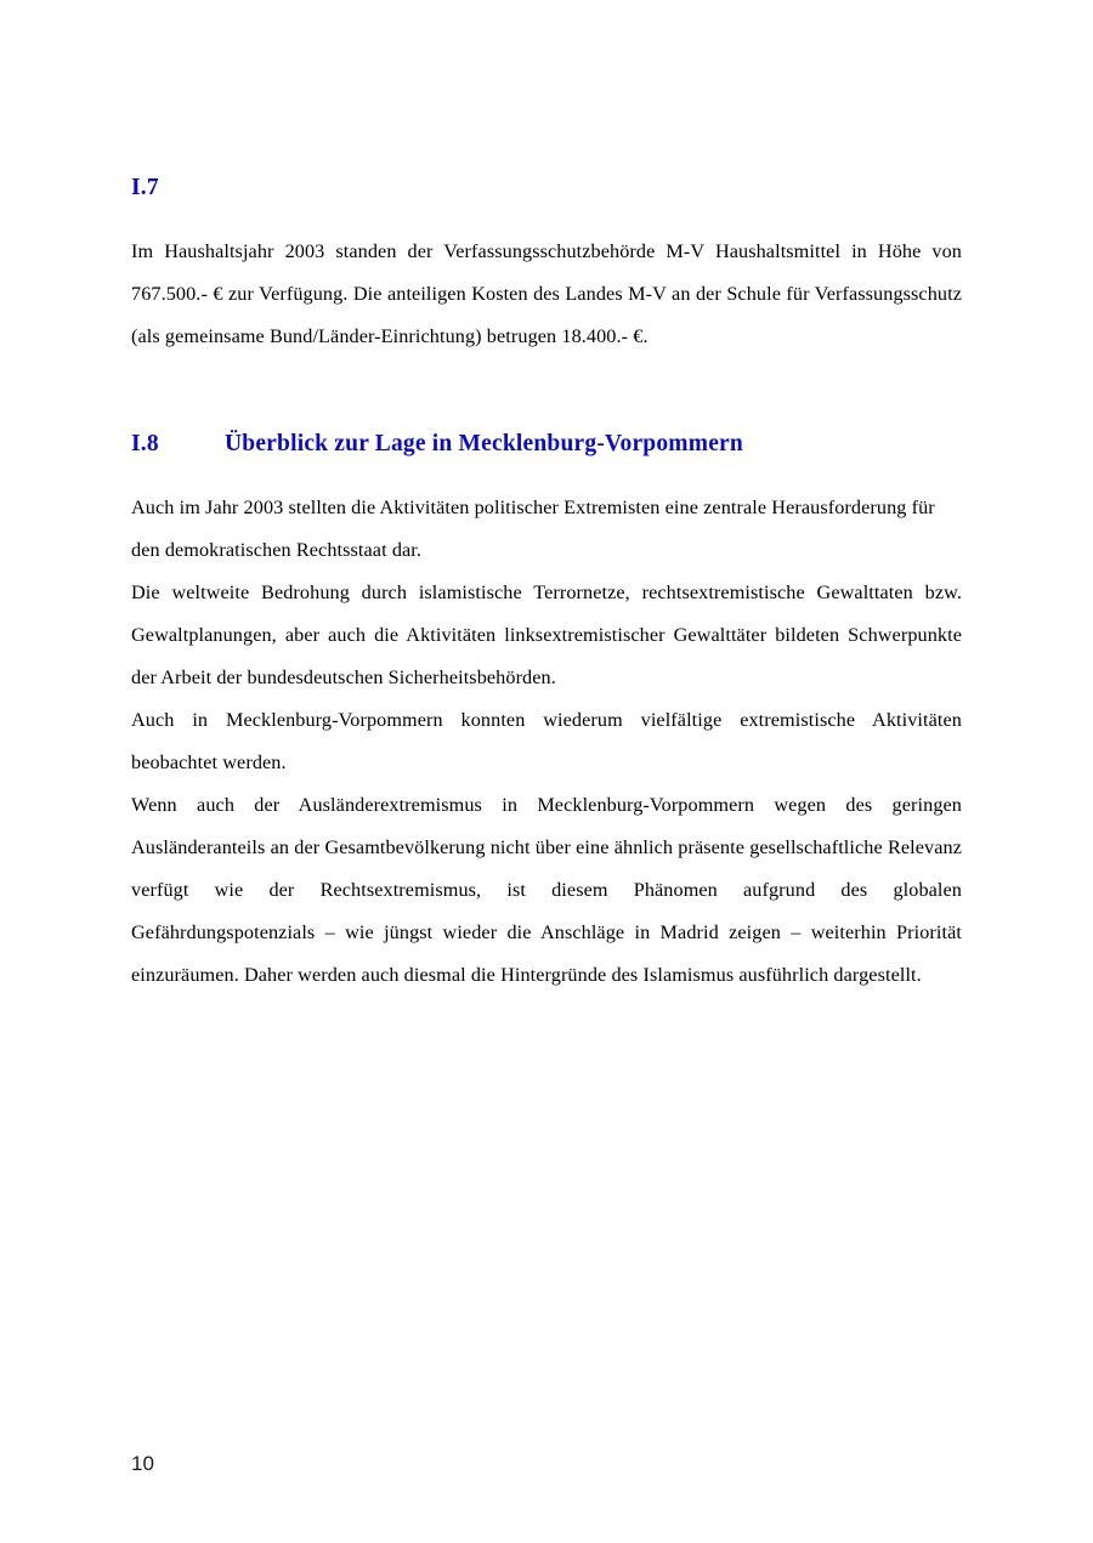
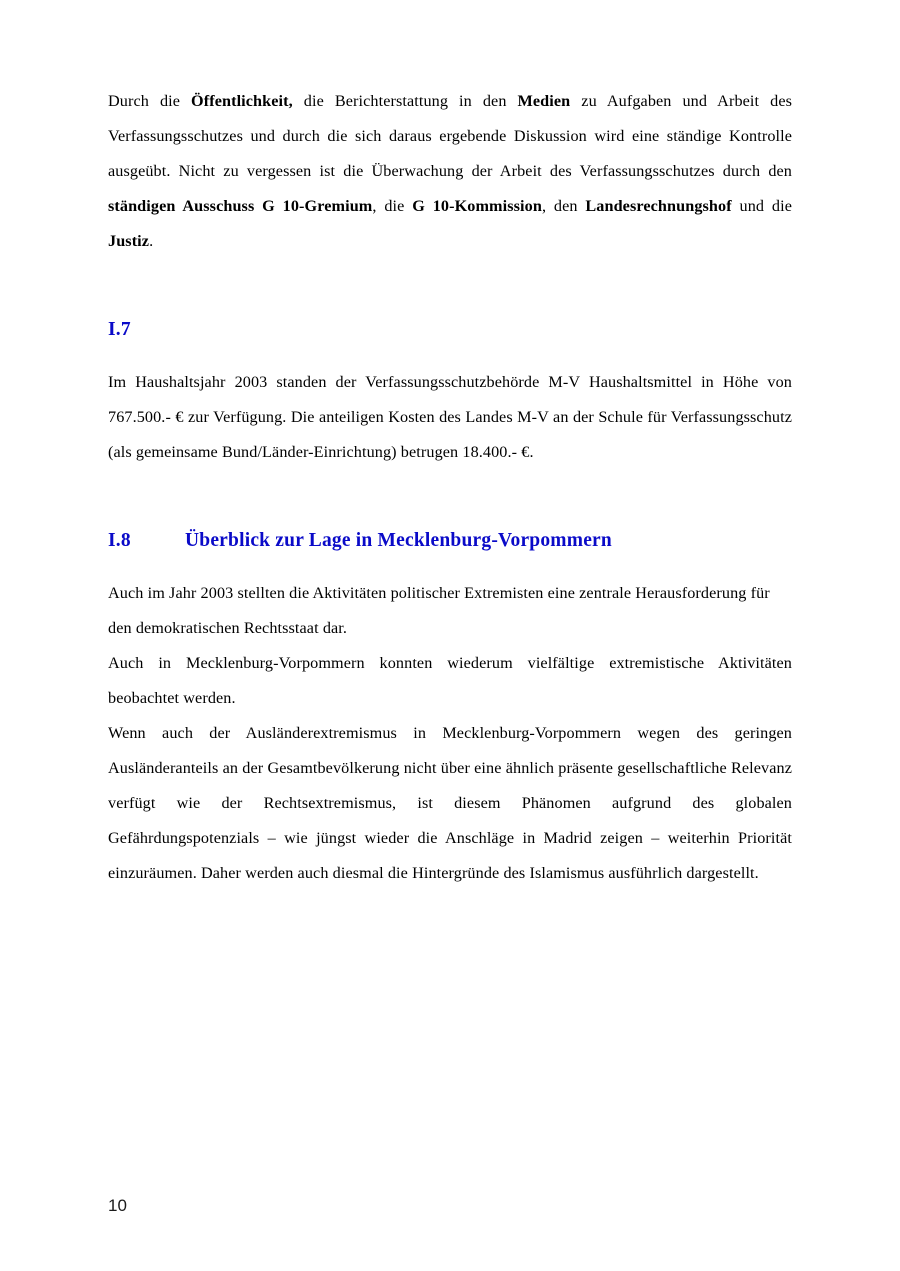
+ Durch die Öffentlichkeit, die Berichterstattung in den Medien zu Aufgaben und Arbeit des Verfassungsschutzes und durch die sich daraus ergebende Diskussion wird eine ständige Kontrolle ausgeübt. Nicht zu vergessen ist die Überwachung der Arbeit des Verfassungsschutzes durch den ständigen Ausschuss G 10-Gremium, die G 10-Kommission, den Landesrechnungshof und die Justiz.
  I.7
  Im Haushaltsjahr 2003 standen der Verfassungsschutzbehörde M-V Haushaltsmittel in Höhe von 767.500.- € zur Verfügung. Die anteiligen Kosten des Landes M-V an der Schule für Verfassungsschutz (als gemeinsame Bund/Länder-Einrichtung) betrugen 18.400.- €.
  I.8
  Überblick zur Lage in Mecklenburg-Vorpommern
  Auch im Jahr 2003 stellten die Aktivitäten politischer Extremisten eine zentrale Herausforderung für den demokratischen Rechtsstaat dar.
- Die weltweite Bedrohung durch islamistische Terrornetze, rechtsextremistische Gewalttaten bzw. Gewaltplanungen, aber auch die Aktivitäten linksextremistischer Gewalttäter bildeten Schwerpunkte der Arbeit der bundesdeutschen Sicherheitsbehörden.
  Auch in Mecklenburg-Vorpommern konnten wiederum vielfältige extremistische Aktivitäten beobachtet werden.
  Wenn auch der Ausländerextremismus in Mecklenburg-Vorpommern wegen des geringen Ausländeranteils an der Gesamtbevölkerung nicht über eine ähnlich präsente gesellschaftliche Relevanz verfügt wie der Rechtsextremismus, ist diesem Phänomen aufgrund des globalen Gefährdungspotenzials – wie jüngst wieder die Anschläge in Madrid zeigen – weiterhin Priorität einzuräumen. Daher werden auch diesmal die Hintergründe des Islamismus ausführlich dargestellt.
  10
